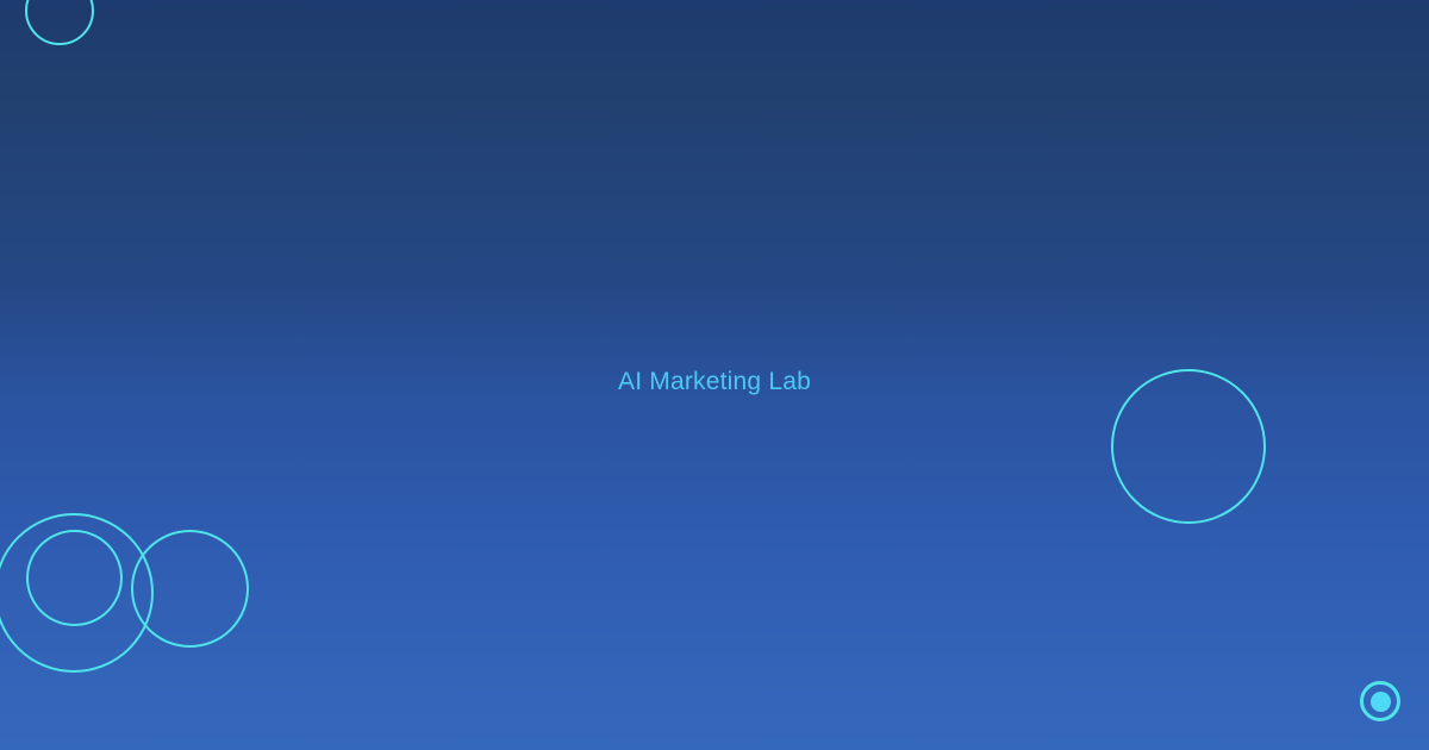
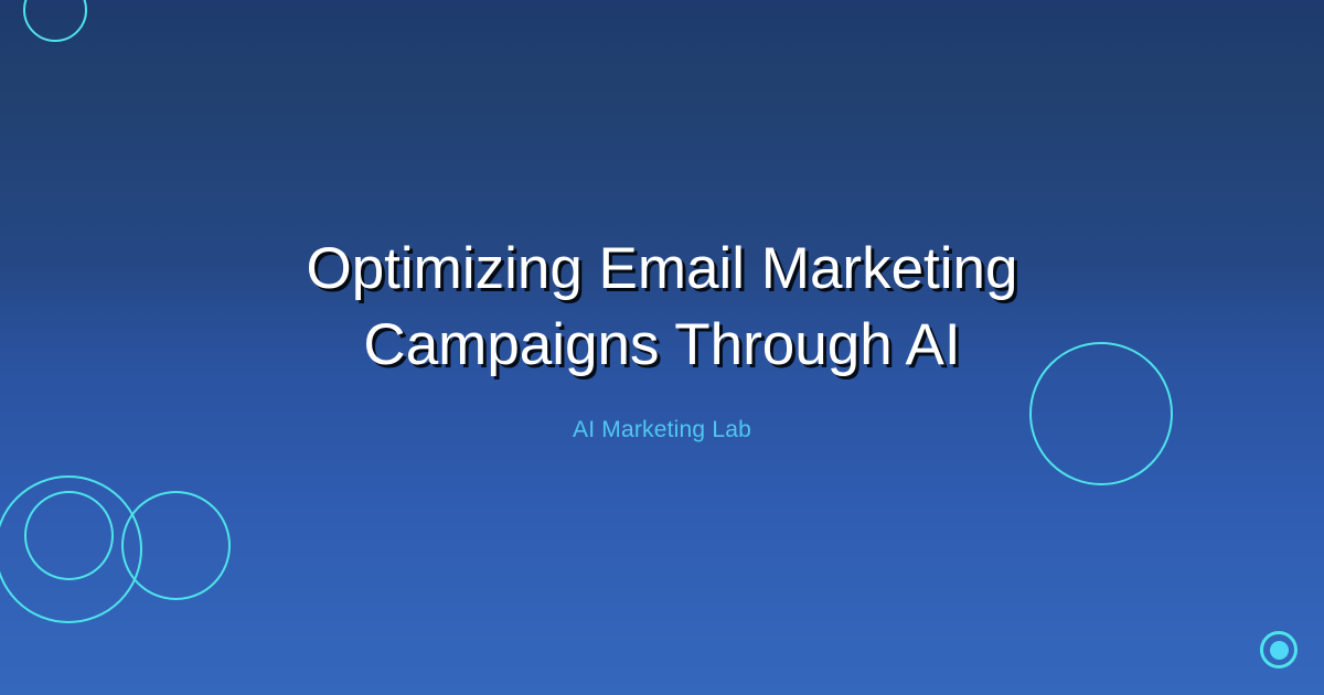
+ Optimizing Email Marketing Campaigns Through AI
  AI Marketing Lab
